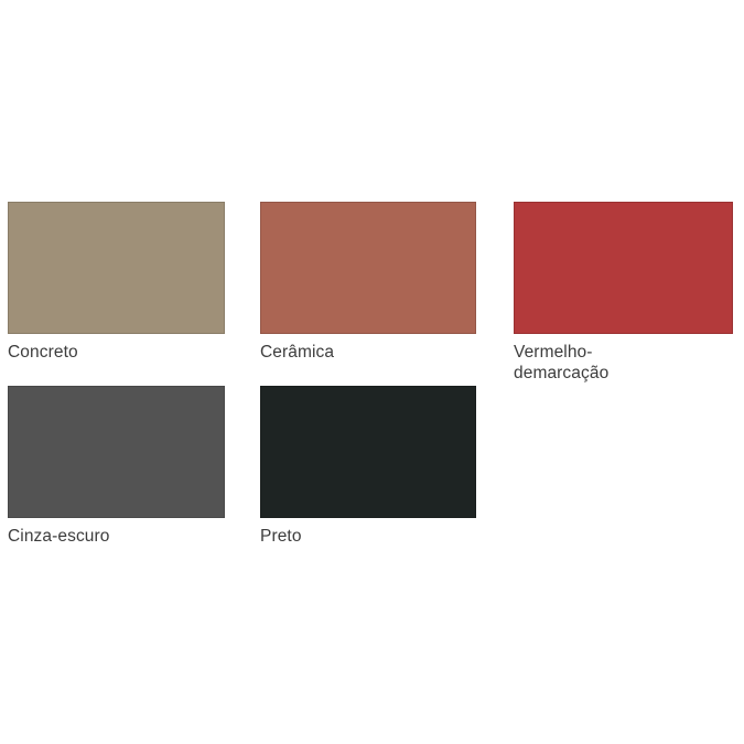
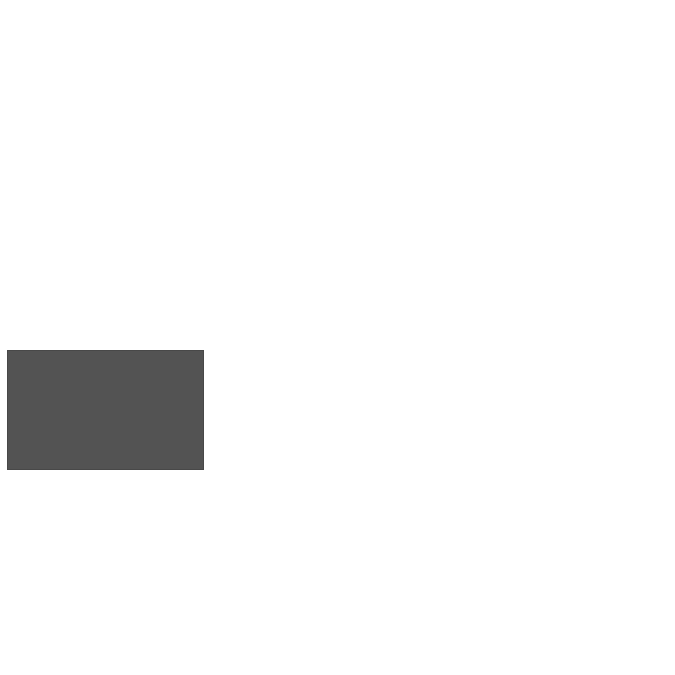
- Concreto
- Cerâmica
- Vermelho-
- demarcação
- Cinza-escuro
- Preto
